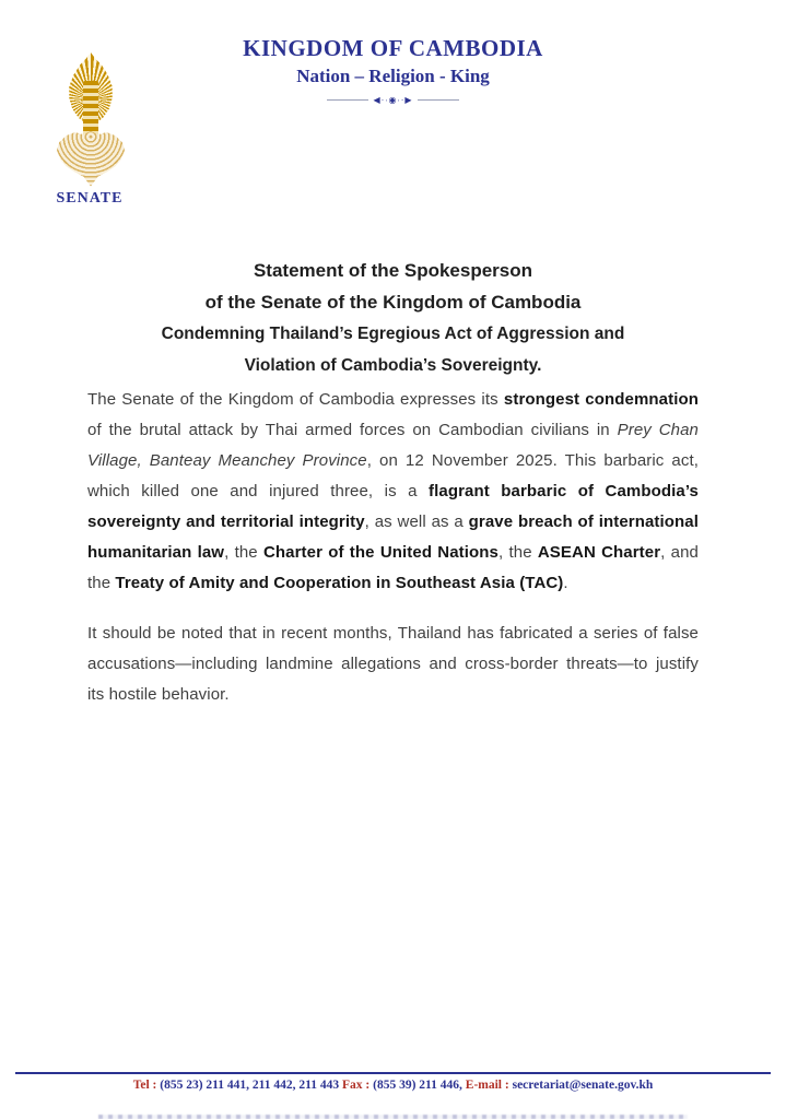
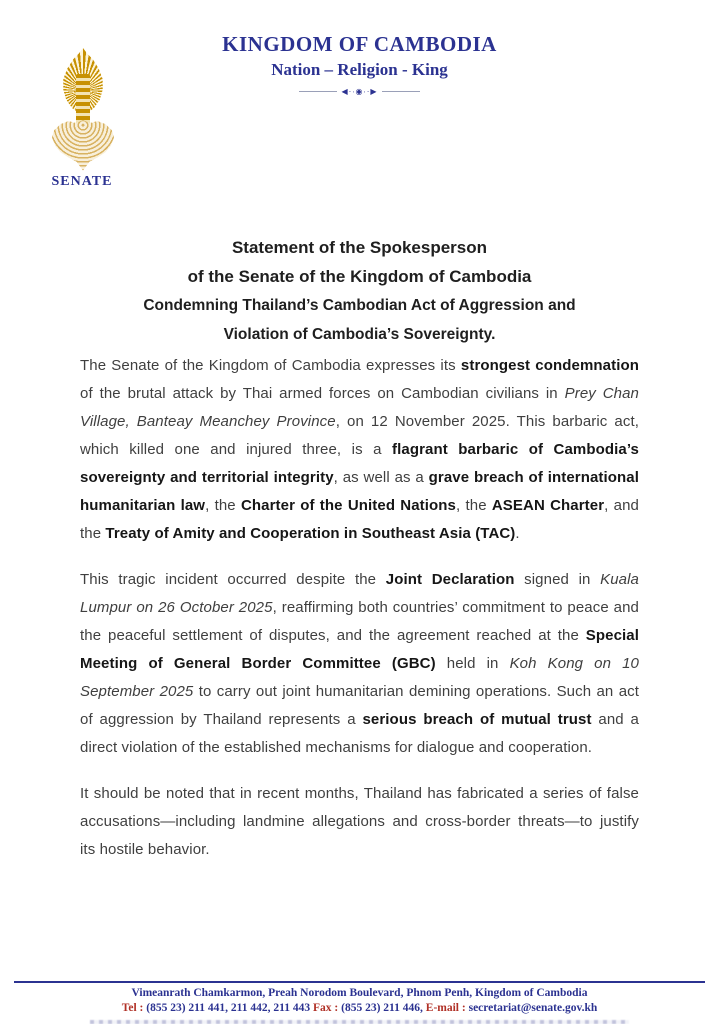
  SENATE
  KINGDOM OF CAMBODIA
  Nation – Religion - King
  ◀·∙◉∙·▶
  Statement of the Spokesperson
  of the Senate of the Kingdom of Cambodia
- Condemning Thailand’s Egregious Act of Aggression and
+ Condemning Thailand’s Cambodian Act of Aggression and
  Violation of Cambodia’s Sovereignty.
  The Senate of the Kingdom of Cambodia expresses its strongest condemnation of the brutal attack by Thai armed forces on Cambodian civilians in Prey Chan Village, Banteay Meanchey Province, on 12 November 2025. This barbaric act, which killed one and injured three, is a flagrant barbaric of Cambodia’s sovereignty and territorial integrity, as well as a grave breach of international humanitarian law, the Charter of the United Nations, the ASEAN Charter, and the Treaty of Amity and Cooperation in Southeast Asia (TAC).
+ This tragic incident occurred despite the Joint Declaration signed in Kuala Lumpur on 26 October 2025, reaffirming both countries’ commitment to peace and the peaceful settlement of disputes, and the agreement reached at the Special Meeting of General Border Committee (GBC) held in Koh Kong on 10 September 2025 to carry out joint humanitarian demining operations. Such an act of aggression by Thailand represents a serious breach of mutual trust and a direct violation of the established mechanisms for dialogue and cooperation.
  It should be noted that in recent months, Thailand has fabricated a series of false accusations—including landmine allegations and cross-border threats—to justify its hostile behavior.
+ Vimeanrath Chamkarmon, Preah Norodom Boulevard, Phnom Penh, Kingdom of Cambodia
- Tel : (855 23) 211 441, 211 442, 211 443 Fax : (855 39) 211 446, E-mail : secretariat@senate.gov.kh
+ Tel : (855 23) 211 441, 211 442, 211 443 Fax : (855 23) 211 446, E-mail : secretariat@senate.gov.kh
